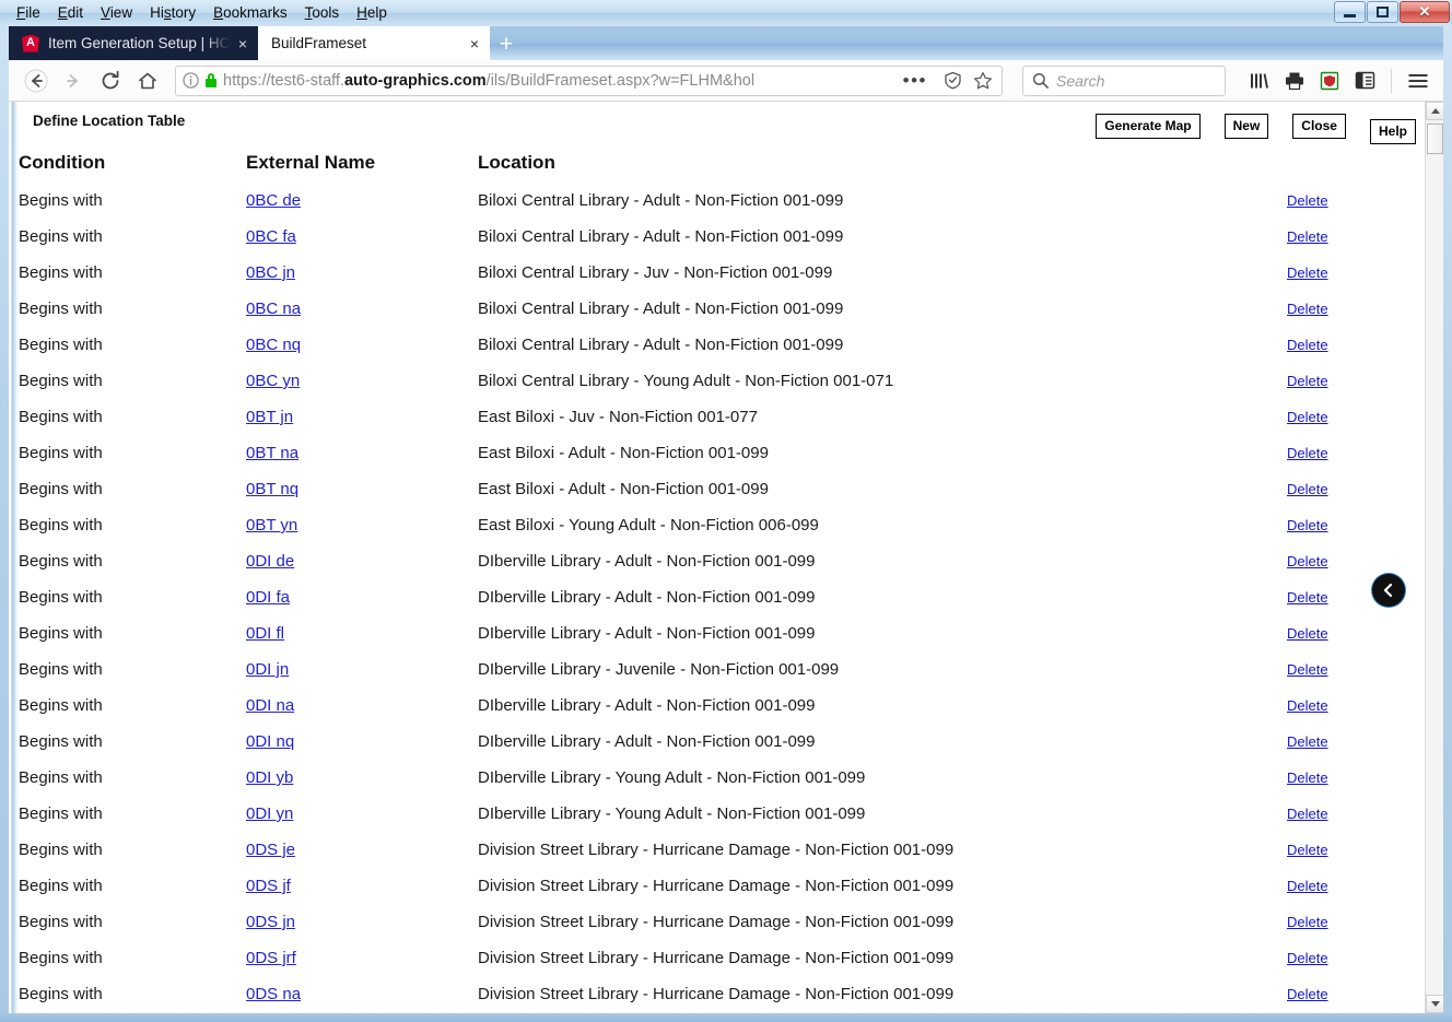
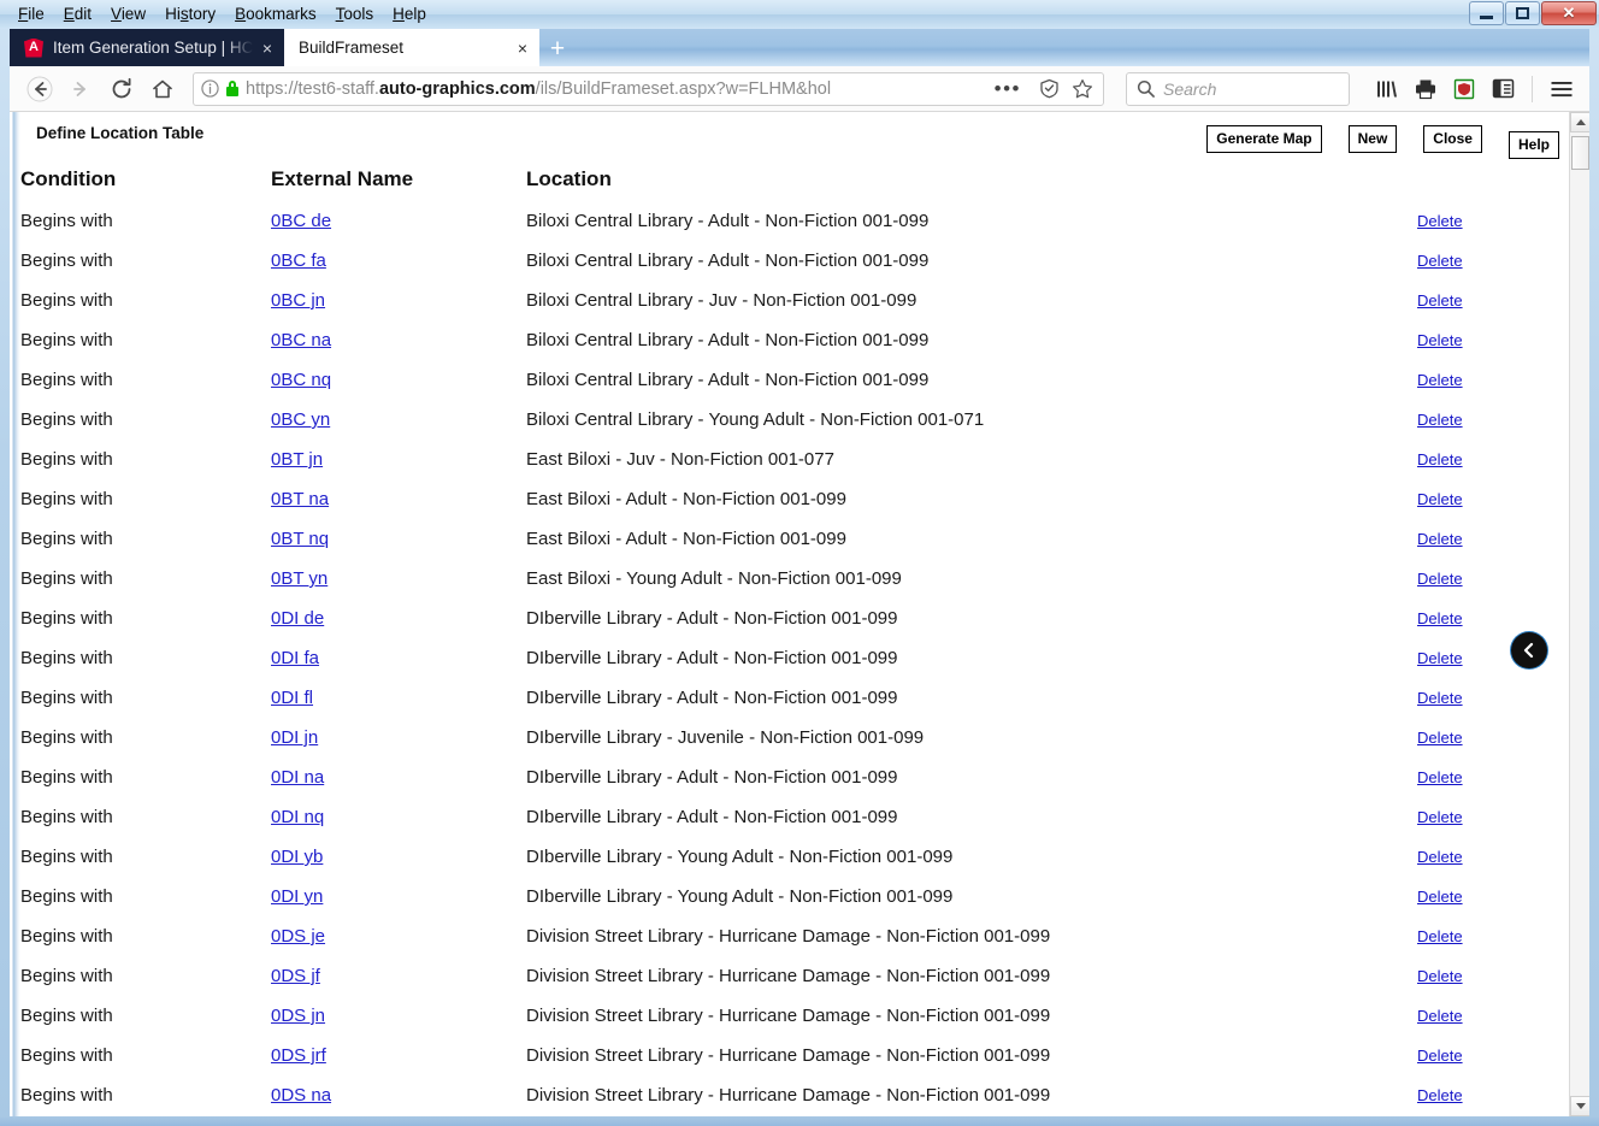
  File
  Edit
  View
  History
  Bookmarks
  Tools
  Help
  ✕
  Item Generation Setup | HC
  ×
  BuildFrameset
  ×
  +
  https://test6-staff.auto-graphics.com/ils/BuildFrameset.aspx?w=FLHM&hol
  •••
  Search
  Define Location Table
  Generate Map
  New
  Close
  Help
  Condition	External Name	Location
  Begins with	0BC de	Biloxi Central Library - Adult - Non-Fiction 001-099	Delete
  Begins with	0BC fa	Biloxi Central Library - Adult - Non-Fiction 001-099	Delete
  Begins with	0BC jn	Biloxi Central Library - Juv - Non-Fiction 001-099	Delete
  Begins with	0BC na	Biloxi Central Library - Adult - Non-Fiction 001-099	Delete
  Begins with	0BC nq	Biloxi Central Library - Adult - Non-Fiction 001-099	Delete
  Begins with	0BC yn	Biloxi Central Library - Young Adult - Non-Fiction 001-071	Delete
  Begins with	0BT jn	East Biloxi - Juv - Non-Fiction 001-077	Delete
  Begins with	0BT na	East Biloxi - Adult - Non-Fiction 001-099	Delete
  Begins with	0BT nq	East Biloxi - Adult - Non-Fiction 001-099	Delete
- Begins with	0BT yn	East Biloxi - Young Adult - Non-Fiction 006-099	Delete
+ Begins with	0BT yn	East Biloxi - Young Adult - Non-Fiction 001-099	Delete
  Begins with	0DI de	DIberville Library - Adult - Non-Fiction 001-099	Delete
  Begins with	0DI fa	DIberville Library - Adult - Non-Fiction 001-099	Delete
  Begins with	0DI fl	DIberville Library - Adult - Non-Fiction 001-099	Delete
  Begins with	0DI jn	DIberville Library - Juvenile - Non-Fiction 001-099	Delete
  Begins with	0DI na	DIberville Library - Adult - Non-Fiction 001-099	Delete
  Begins with	0DI nq	DIberville Library - Adult - Non-Fiction 001-099	Delete
  Begins with	0DI yb	DIberville Library - Young Adult - Non-Fiction 001-099	Delete
  Begins with	0DI yn	DIberville Library - Young Adult - Non-Fiction 001-099	Delete
  Begins with	0DS je	Division Street Library - Hurricane Damage - Non-Fiction 001-099	Delete
  Begins with	0DS jf	Division Street Library - Hurricane Damage - Non-Fiction 001-099	Delete
  Begins with	0DS jn	Division Street Library - Hurricane Damage - Non-Fiction 001-099	Delete
  Begins with	0DS jrf	Division Street Library - Hurricane Damage - Non-Fiction 001-099	Delete
  Begins with	0DS na	Division Street Library - Hurricane Damage - Non-Fiction 001-099	Delete
